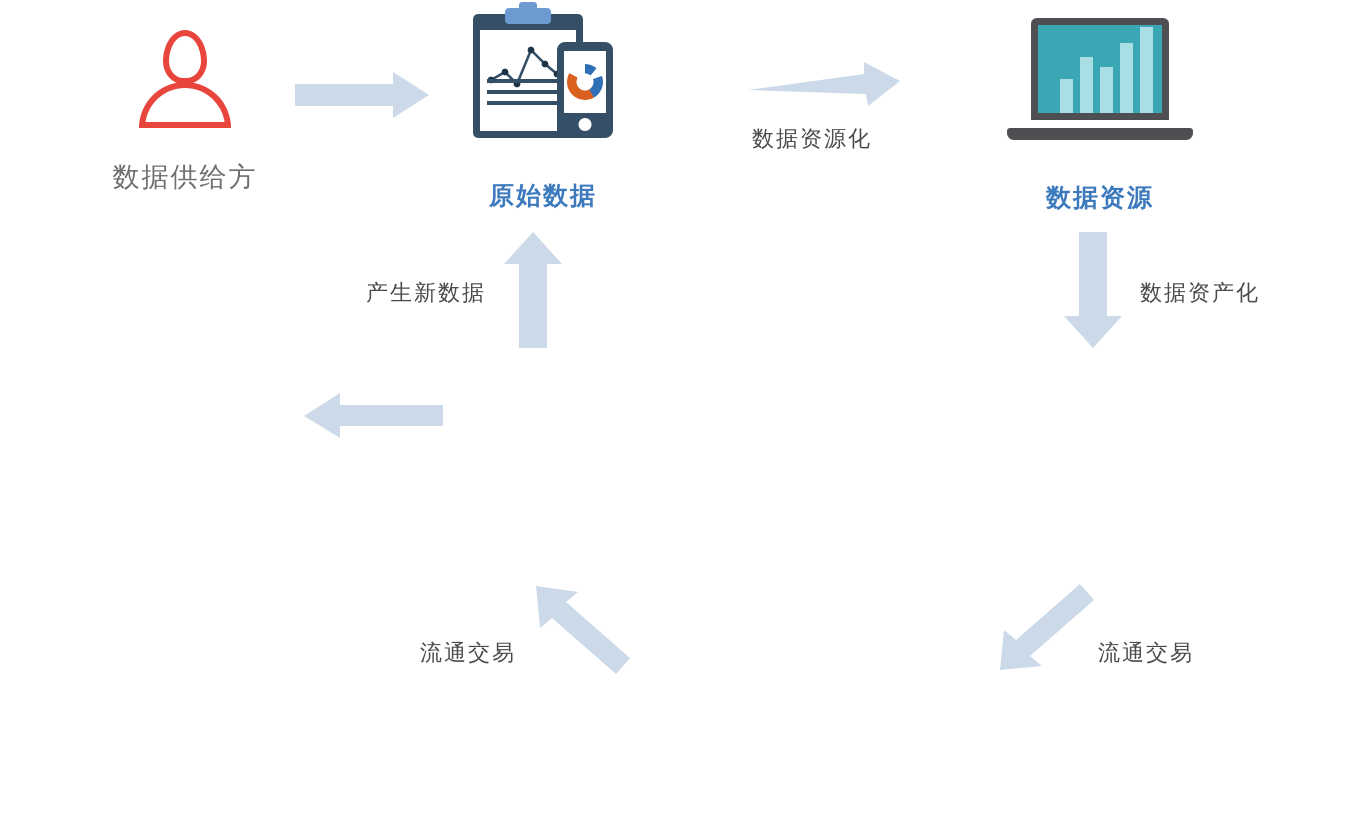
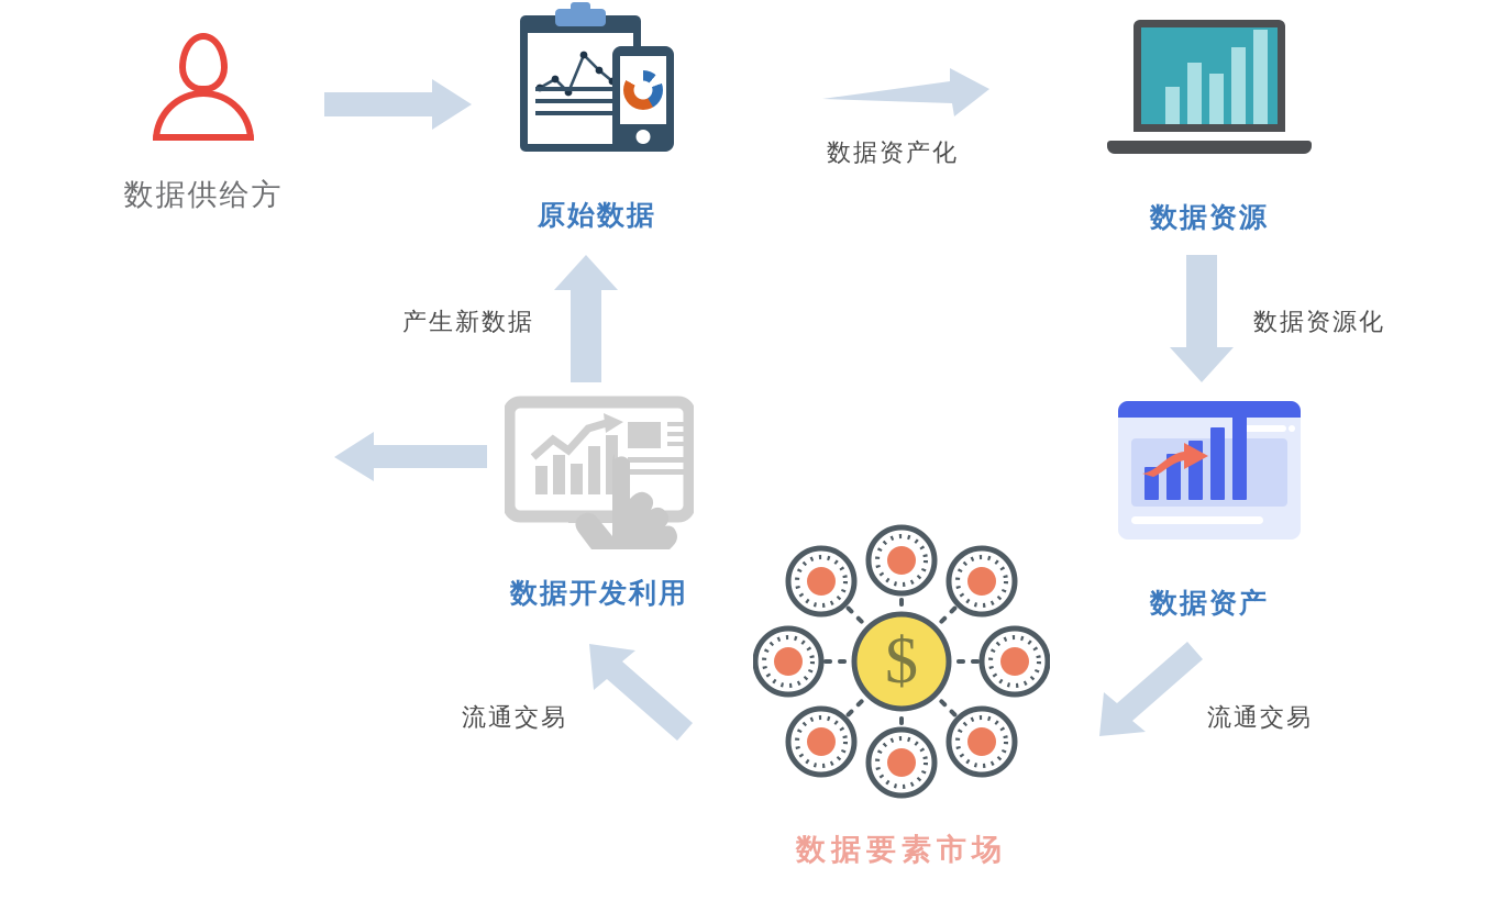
  数据供给方
  原始数据
- 数据资源化
+ 数据资产化
  数据资源
- 数据资产化
+ 数据资源化
+ 数据资产
  流通交易
+ $
+ 数据要素市场
  流通交易
+ 数据开发利用
  产生新数据
